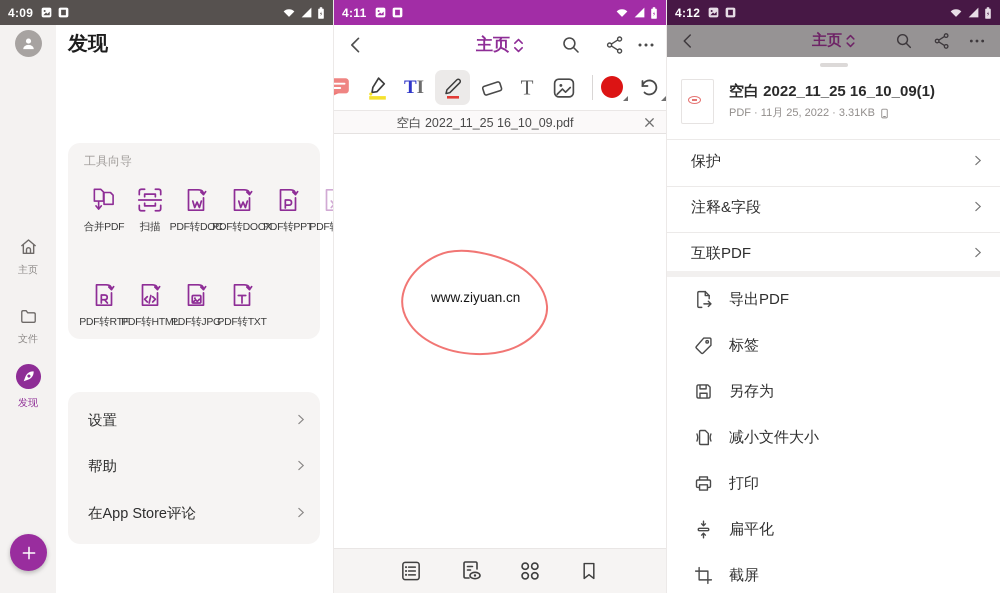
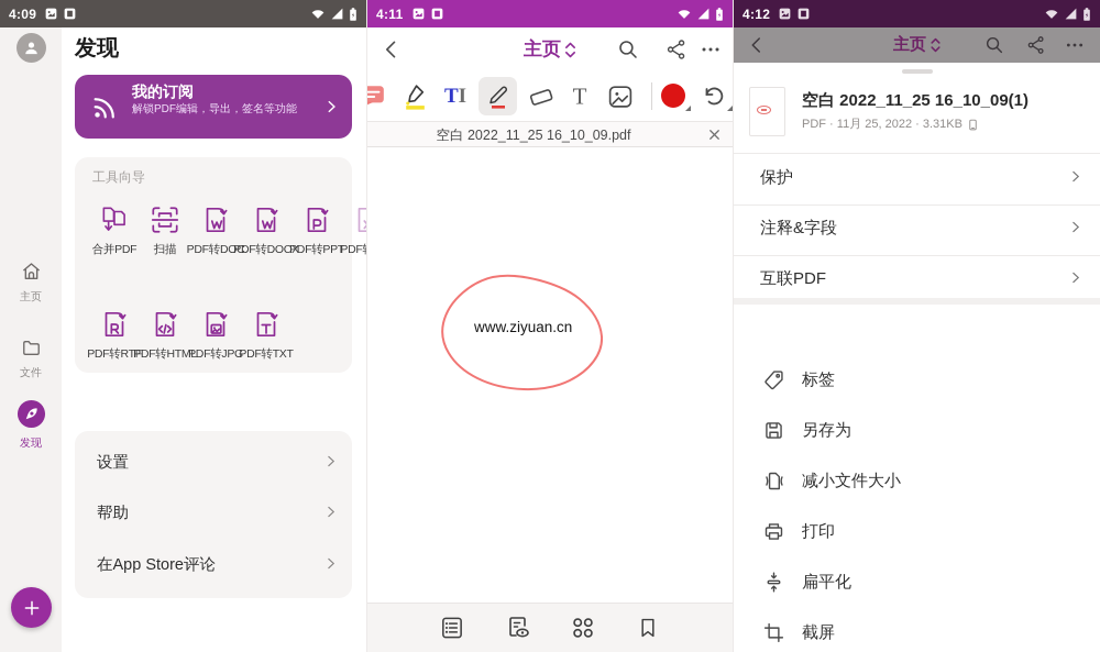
  4:09
  主页
  文件
  发现
  发现
+ 我的订阅
+ 解锁PDF编辑，导出，签名等功能
  工具向导
  合并PDF
  扫描
  PDF转DOC
  PDF转DOCX
  PDF转PPT
  PDF转RTF
  PDF转HTML
  PDF转JPG
  PDF转TXT
  设置
  帮助
  在App Store评论
  4:11
  主页
  TI
  T
  空白 2022_11_25 16_10_09.pdf
  www.ziyuan.cn
  4:12
  主页
  空白 2022_11_25 16_10_09(1)
  PDF · 11月 25, 2022 · 3.31KB
  保护
  注释&字段
  互联PDF
- 导出PDF
  标签
  另存为
  减小文件大小
  打印
  扁平化
  截屏
